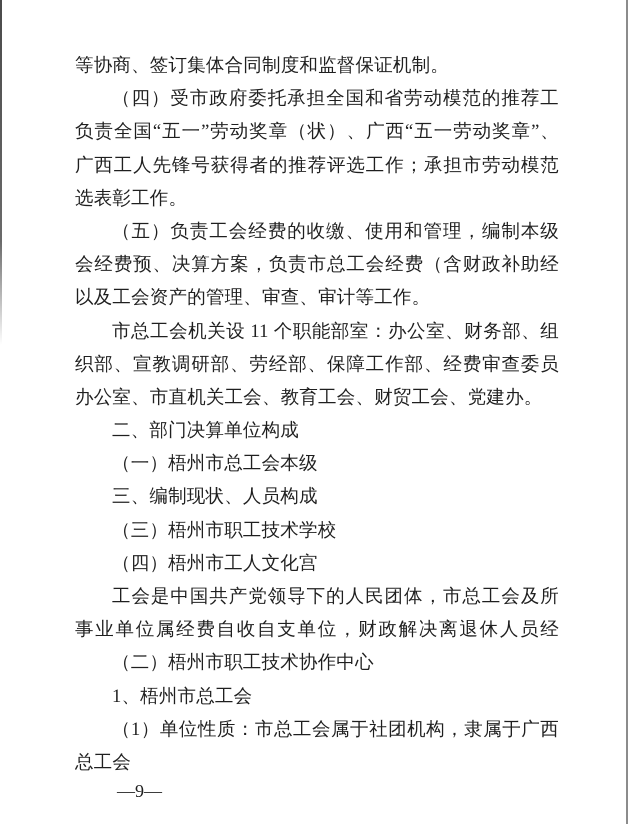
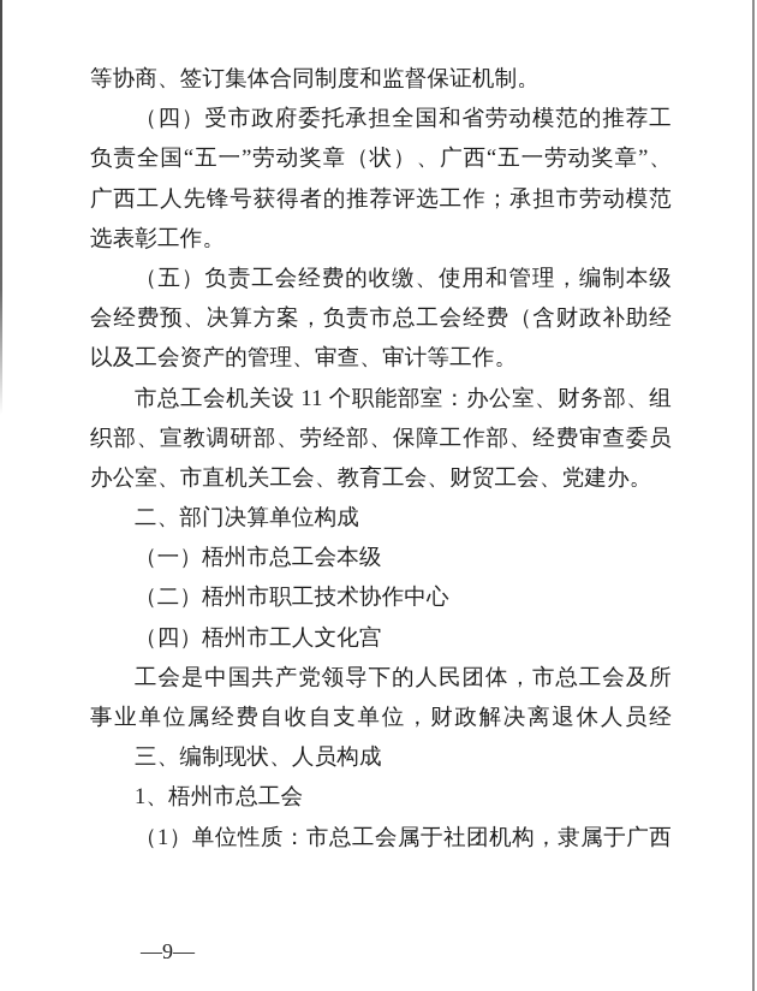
  等协商、签订集体合同制度和监督保证机制。
  （四）受市政府委托承担全国和省劳动模范的推荐工
  负责全国“五一”劳动奖章（状）、广西“五一劳动奖章”、
  广西工人先锋号获得者的推荐评选工作；承担市劳动模范
  选表彰工作。
  （五）负责工会经费的收缴、使用和管理，编制本级
  会经费预、决算方案，负责市总工会经费（含财政补助经
  以及工会资产的管理、审查、审计等工作。
  市总工会机关设 11 个职能部室：办公室、财务部、组
  织部、宣教调研部、劳经部、保障工作部、经费审查委员
  办公室、市直机关工会、教育工会、财贸工会、党建办。
  二、部门决算单位构成
  （一）梧州市总工会本级
- 三、编制现状、人员构成
+ （二）梧州市职工技术协作中心
- （三）梧州市职工技术学校
  （四）梧州市工人文化宫
  工会是中国共产党领导下的人民团体，市总工会及所
  事业单位属经费自收自支单位，财政解决离退休人员经
- （二）梧州市职工技术协作中心
+ 三、编制现状、人员构成
  1、梧州市总工会
  （1）单位性质：市总工会属于社团机构，隶属于广西
- 总工会
  —9—
